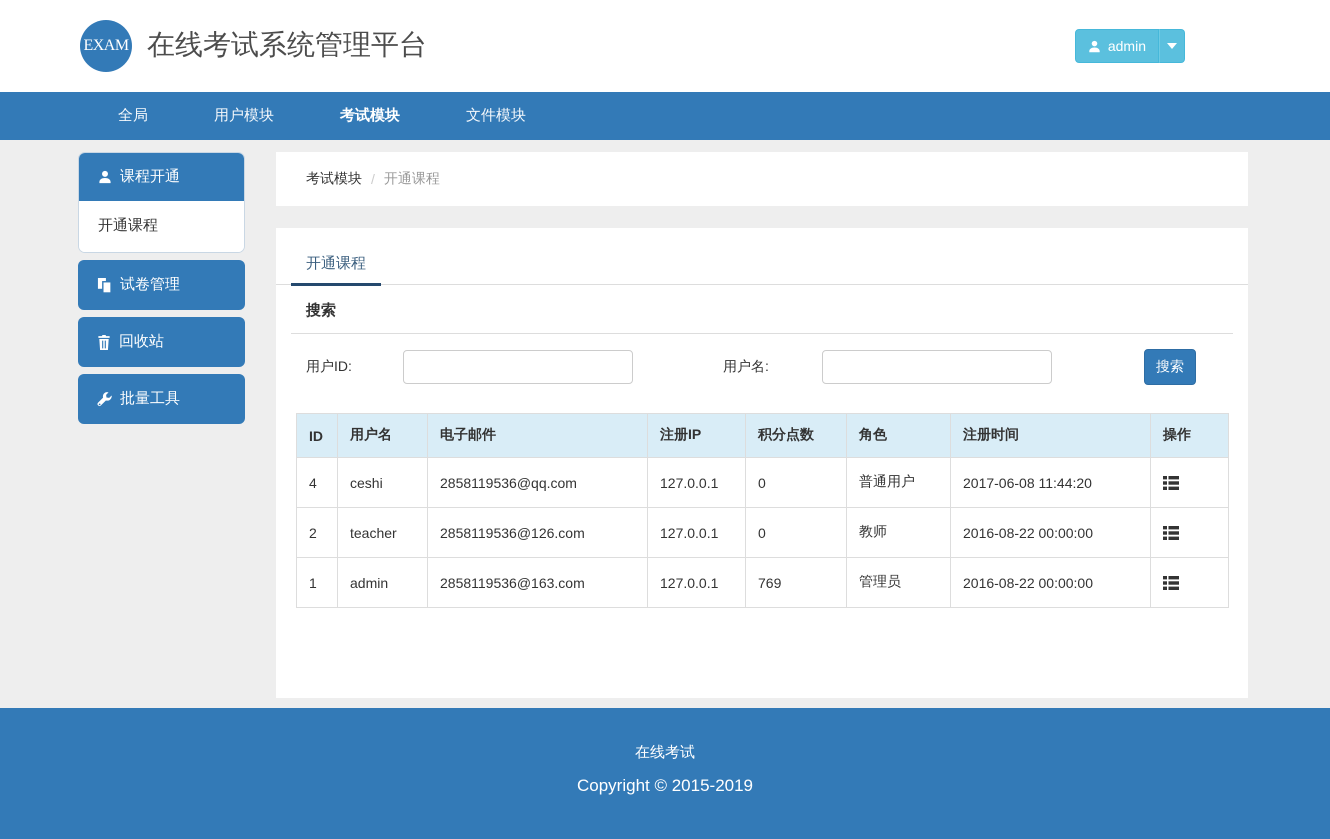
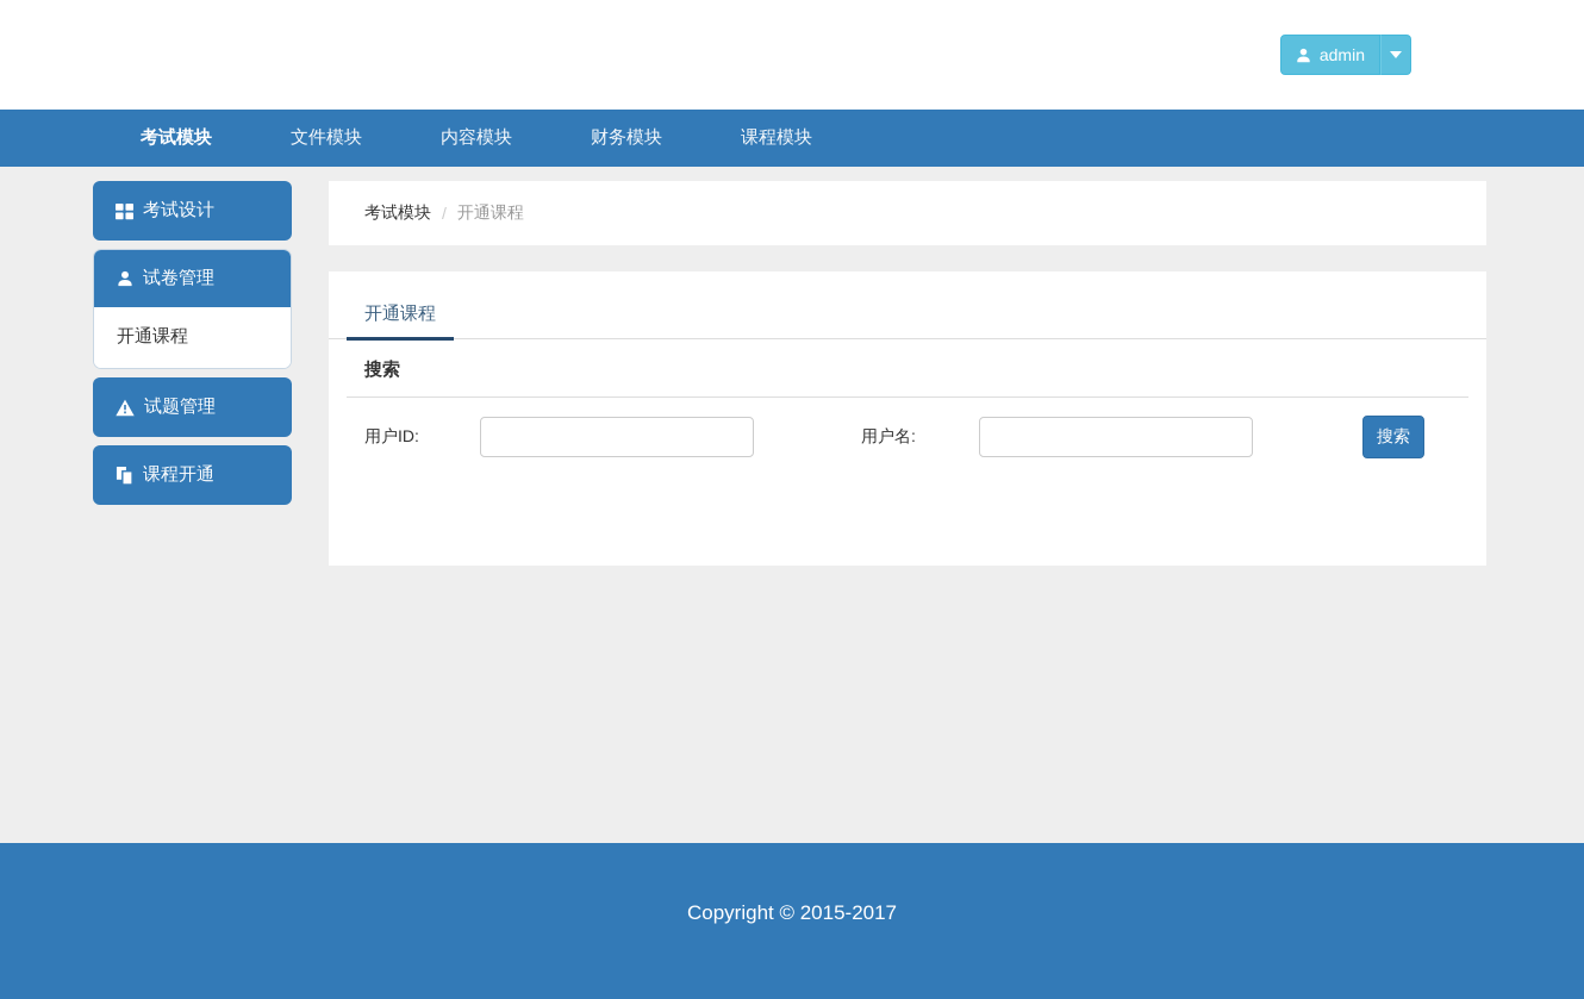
- EXAM
- 在线考试系统管理平台
  admin
- 全局
- 用户模块
  考试模块
  文件模块
+ 内容模块
+ 财务模块
+ 课程模块
+ 考试设计
- 课程开通
+ 试卷管理
  开通课程
+ 试题管理
- 试卷管理
+ 课程开通
- 回收站
- 批量工具
  考试模块
  /
  开通课程
  开通课程
  搜索
  用户ID:
  用户名:
  搜索
- ID	用户名	电子邮件	注册IP	积分点数	角色	注册时间	操作
- 4	ceshi	2858119536@qq.com	127.0.0.1	0	普通用户	2017-06-08 11:44:20
- 2	teacher	2858119536@126.com	127.0.0.1	0	教师	2016-08-22 00:00:00
- 1	admin	2858119536@163.com	127.0.0.1	769	管理员	2016-08-22 00:00:00
- 在线考试
- Copyright © 2015-2019
+ Copyright © 2015-2017
